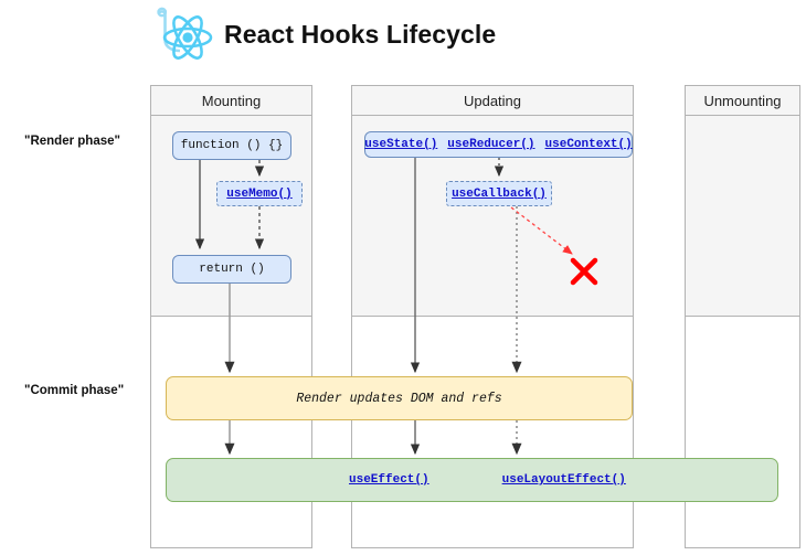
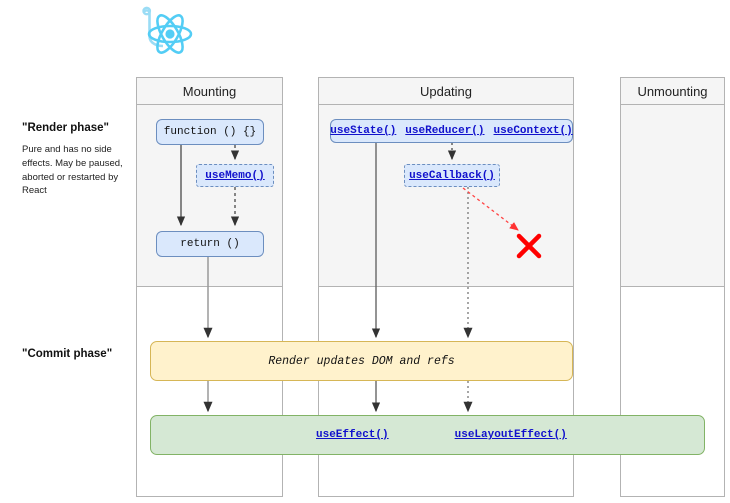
- React Hooks Lifecycle
  "Render phase"
+ Pure and has no side effects. May be paused, aborted or restarted by React
  "Commit phase"
  Mounting
  Updating
  Unmounting
  function () {}
  useMemo()
  return ()
  useState()
  useReducer()
  useContext()
  useCallback()
  Render updates DOM and refs
  useEffect()
  useLayoutEffect()
